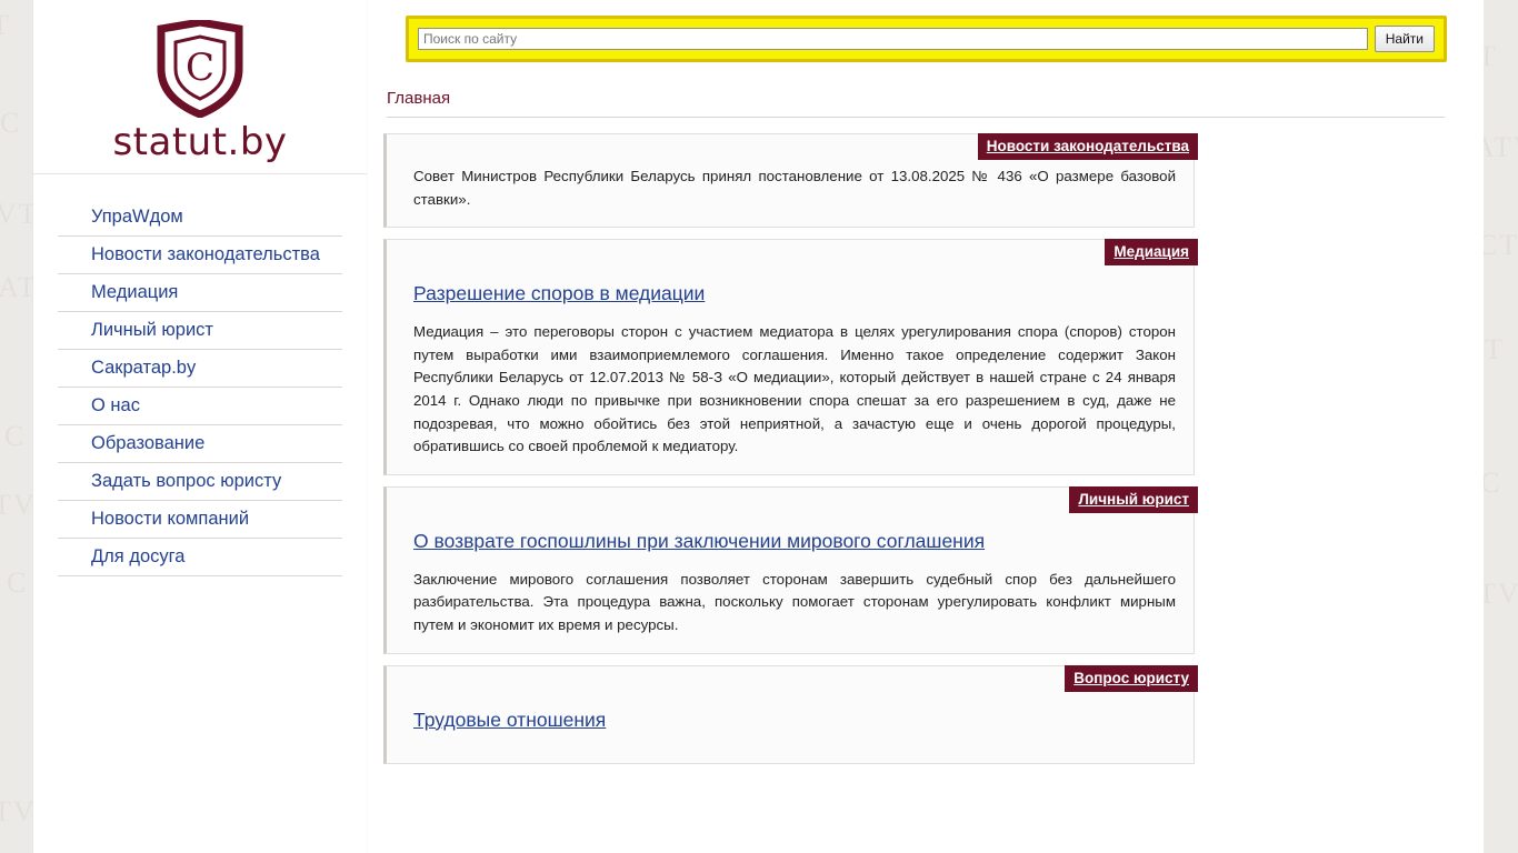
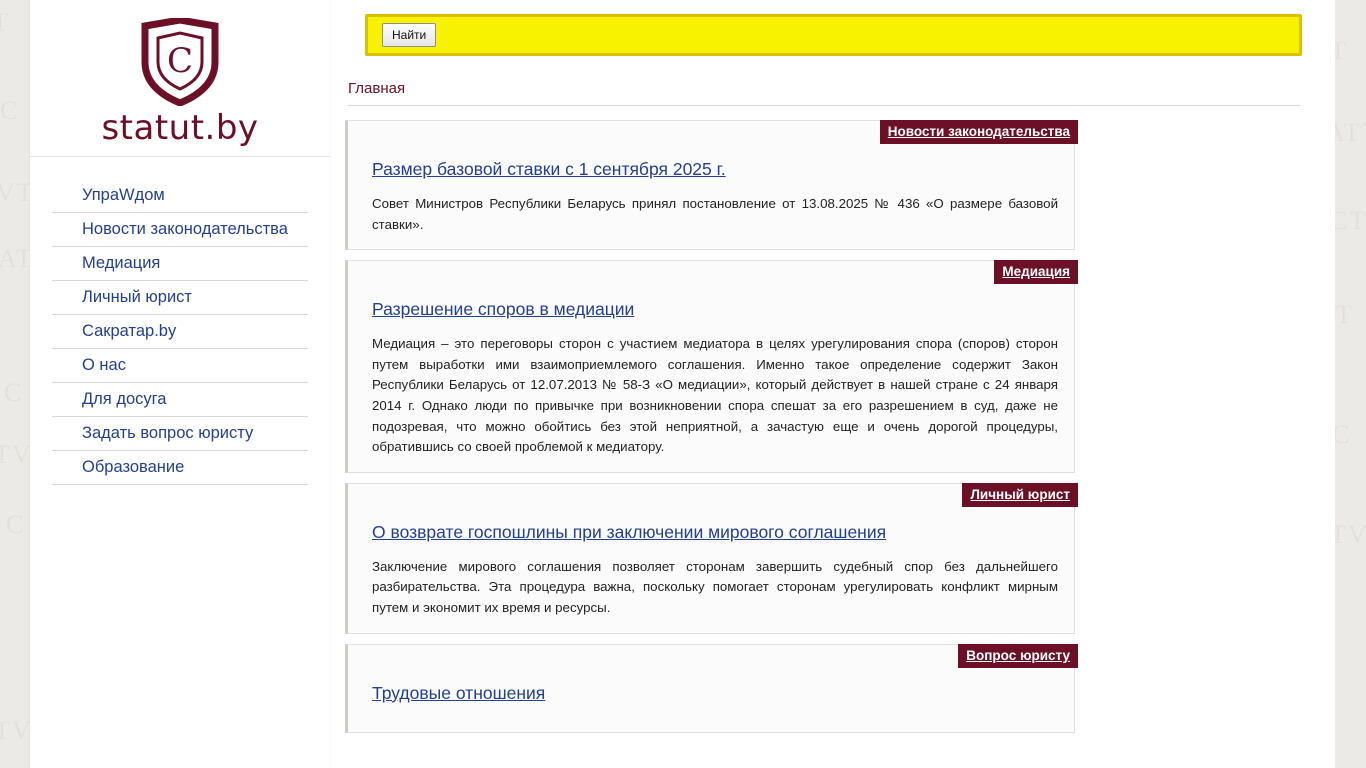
  VT
  TV
  T
  CT
  C
  TV
  C
  statut.by
  УпраWдом
  Новости законодательства
  Медиация
  Личный юрист
  Сакратар.by
  О нас
- Образование
+ Для досуга
  Задать вопрос юристу
- Новости компаний
- Для досуга
+ Образование
- Поиск по сайту
  Найти
  Главная
  Новости законодательства
+ Размер базовой ставки с 1 сентября 2025 г.
  Совет Министров Республики Беларусь принял постановление от 13.08.2025 № 436 «О размере базовой ставки».
  Медиация
  Разрешение споров в медиации
  Медиация – это переговоры сторон с участием медиатора в целях урегулирования спора (споров) сторон путем выработки ими взаимоприемлемого соглашения. Именно такое определение содержит Закон Республики Беларусь от 12.07.2013 № 58-З «О медиации», который действует в нашей стране с 24 января 2014 г. Однако люди по привычке при возникновении спора спешат за его разрешением в суд, даже не подозревая, что можно обойтись без этой неприятной, а зачастую еще и очень дорогой процедуры, обратившись со своей проблемой к медиатору.
  Личный юрист
  О возврате госпошлины при заключении мирового соглашения
  Заключение мирового соглашения позволяет сторонам завершить судебный спор без дальнейшего разбирательства. Эта процедура важна, поскольку помогает сторонам урегулировать конфликт мирным путем и экономит их время и ресурсы.
  Вопрос юристу
  Трудовые отношения
